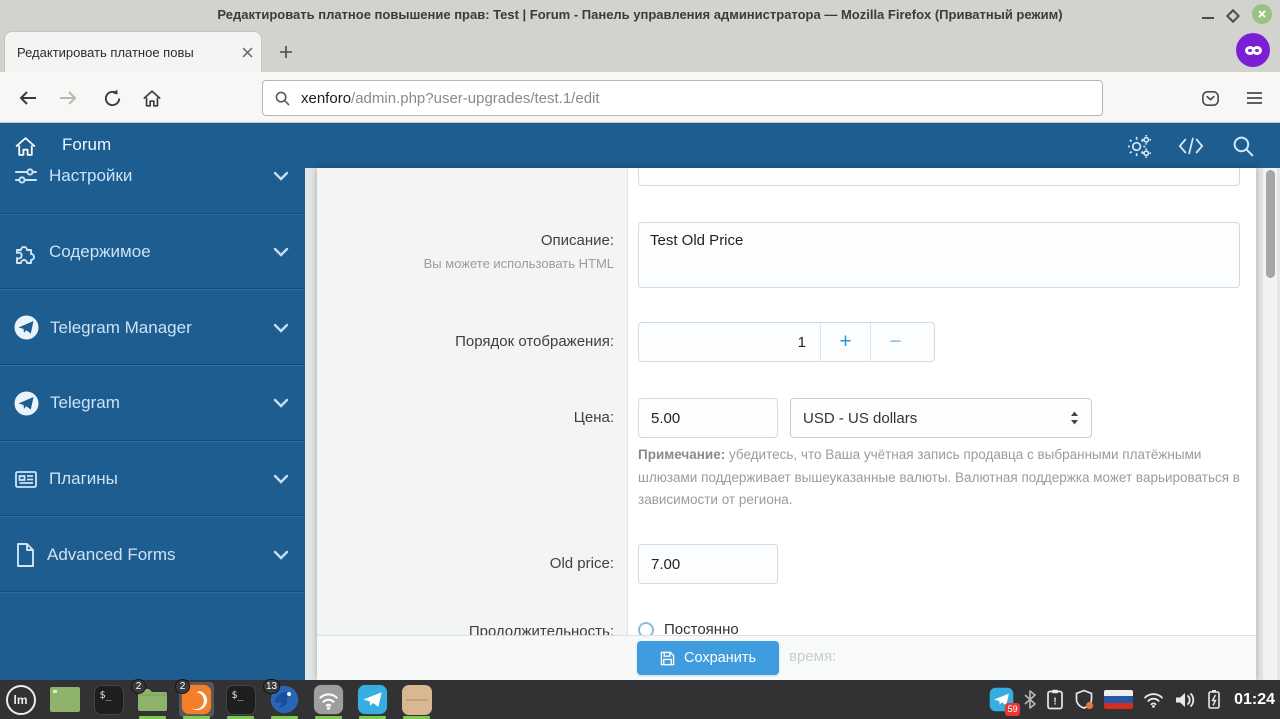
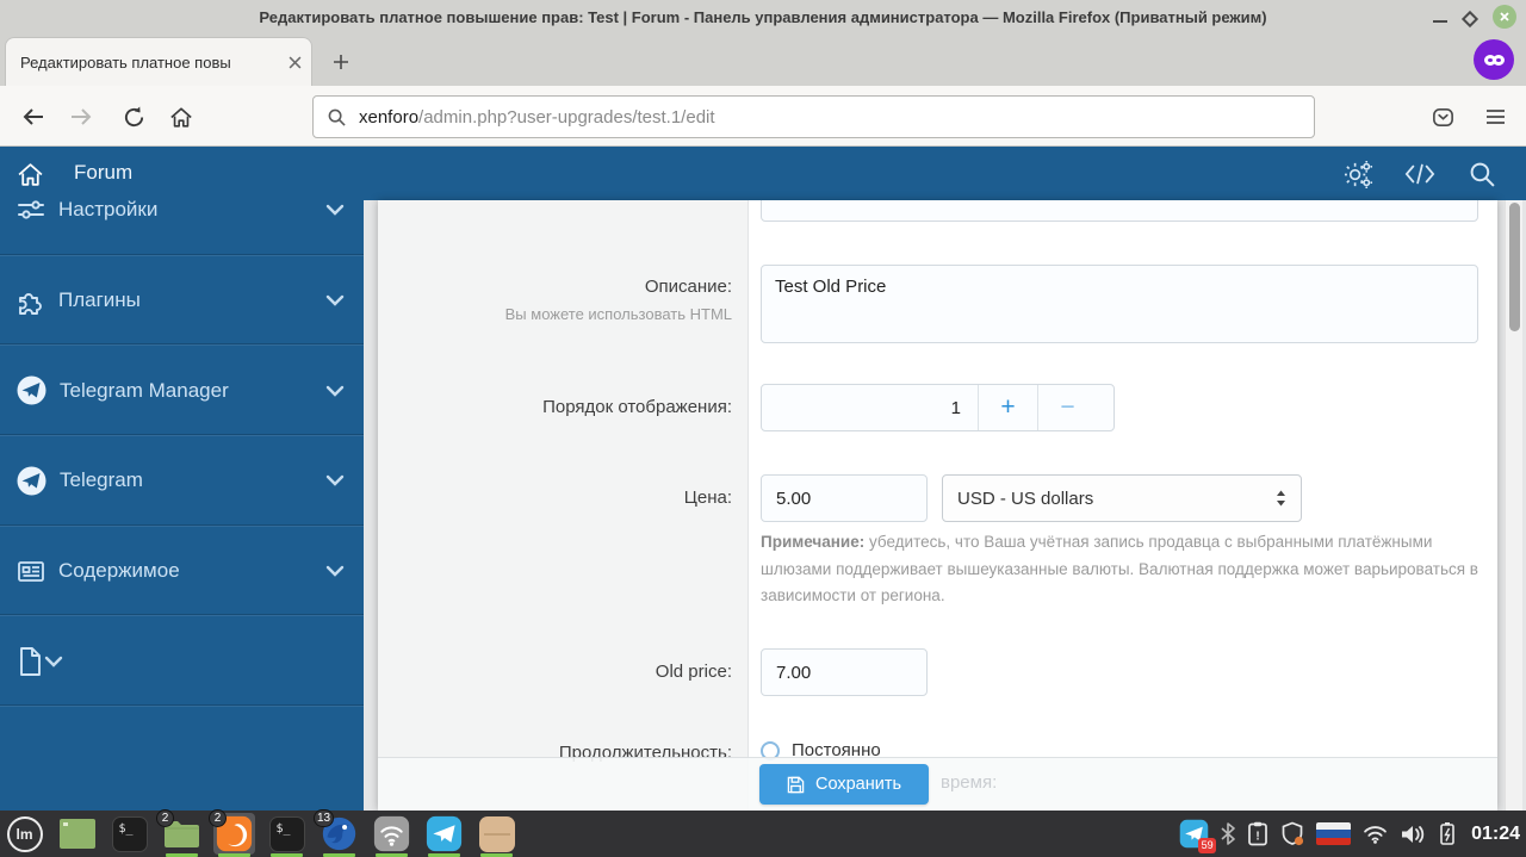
  Редактировать платное повышение прав: Test | Forum - Панель управления администратора — Mozilla Firefox (Приватный режим)
  Редактировать платное повы
  xenforo/admin.php?user-upgrades/test.1/edit
  Forum
  Настройки
- Содержимое
+ Плагины
  Telegram Manager
  Telegram
- Плагины
+ Содержимое
- Advanced Forms
  Описание:
  Вы можете использовать HTML
  Test Old Price
  Порядок отображения:
  1
  +
  −
  Цена:
  5.00
  USD - US dollars
  Примечание: убедитесь, что Ваша учётная запись продавца с выбранными платёжными шлюзами поддерживает вышеуказанные валюты. Валютная поддержка может варьироваться в зависимости от региона.
  Old price:
  7.00
  Продолжительность:
  Постоянно
  время:
  Сохранить
  lm
  $_
  2
  2
  $_
  13
  59
  !
  01:24
